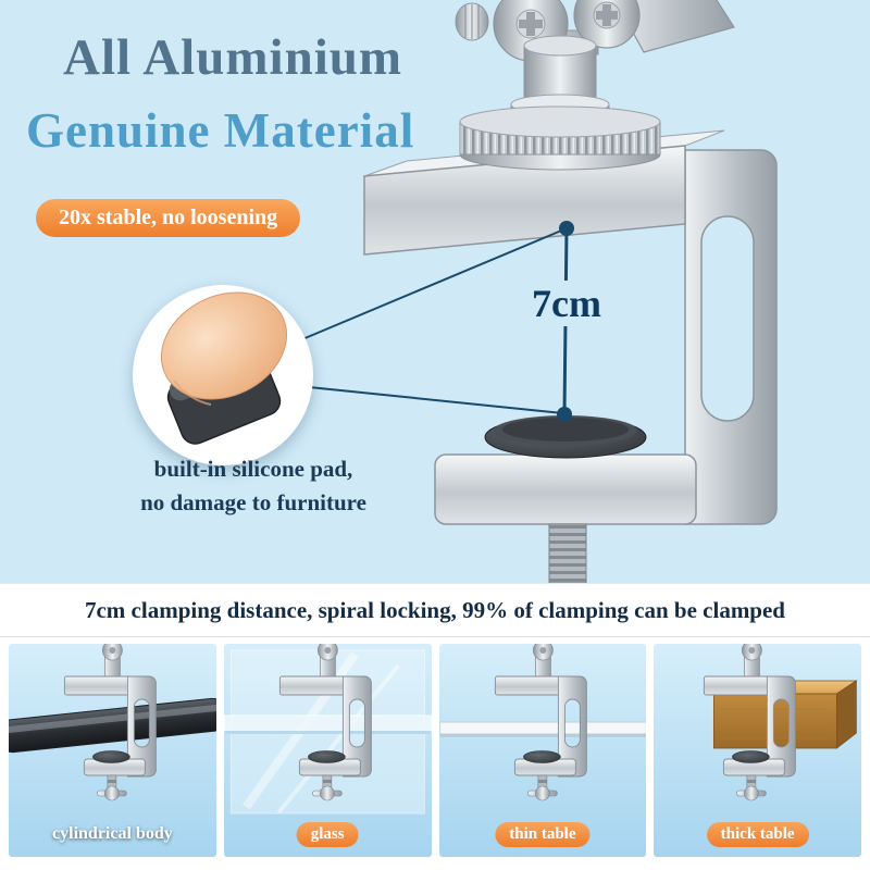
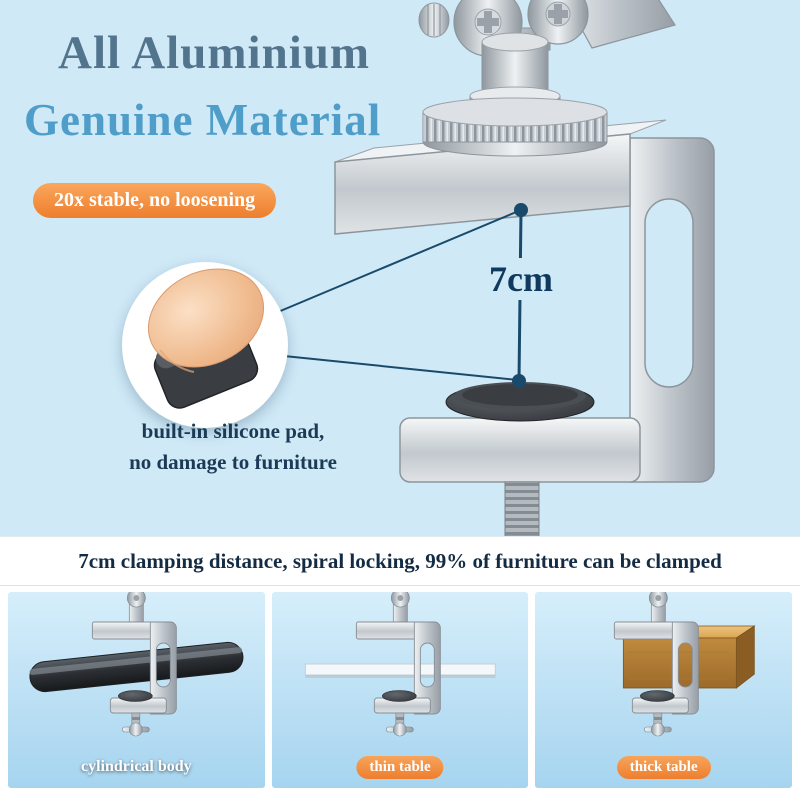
  7cm
  All Aluminium
  Genuine Material
  20x stable, no loosening
  built-in silicone pad,
  no damage to furniture
- 7cm clamping distance, spiral locking, 99% of clamping can be clamped
+ 7cm clamping distance, spiral locking, 99% of furniture can be clamped
  cylindrical body
- glass
  thin table
  thick table
